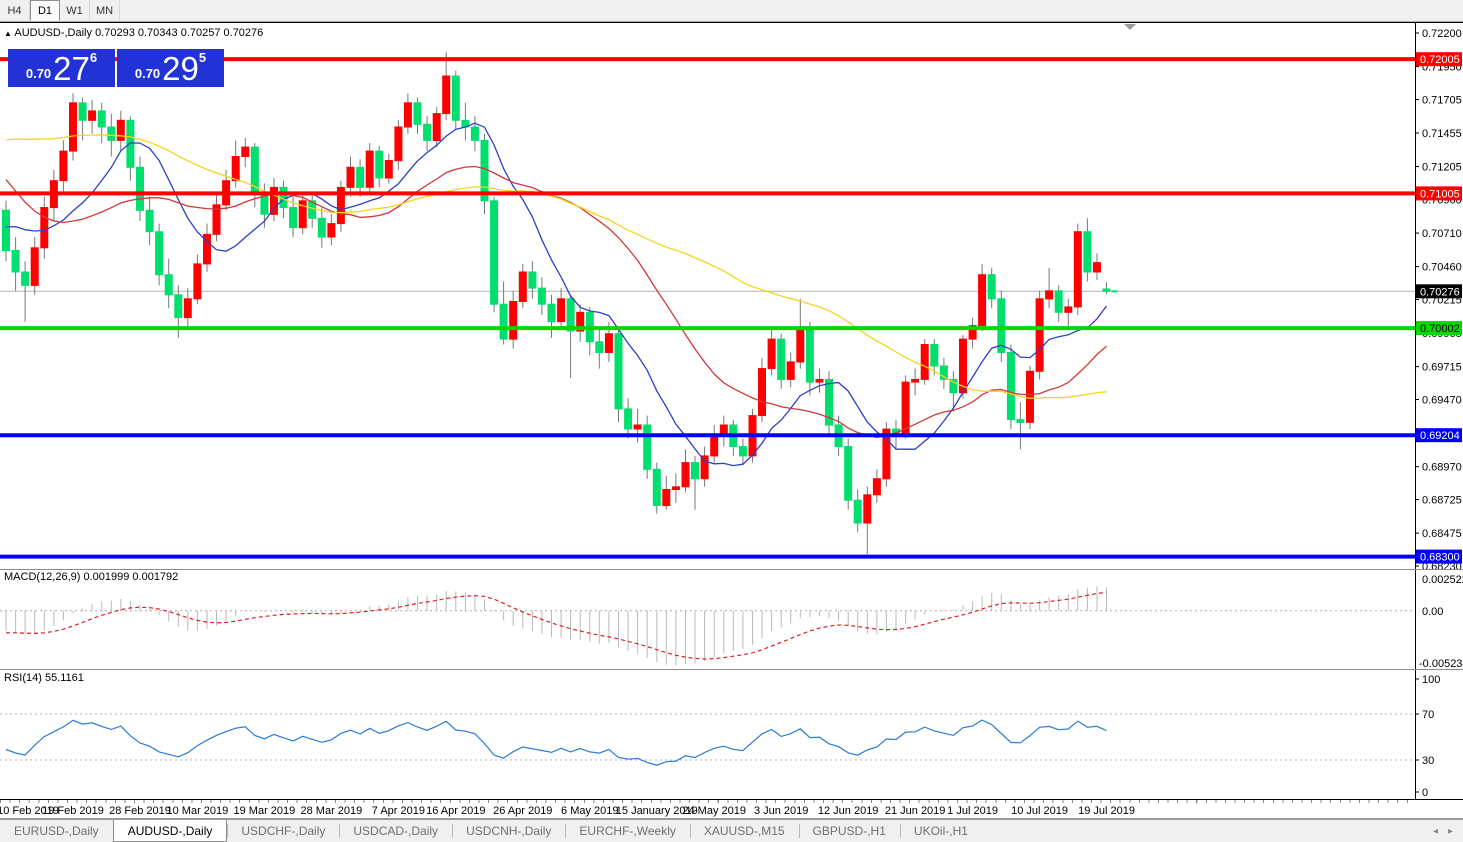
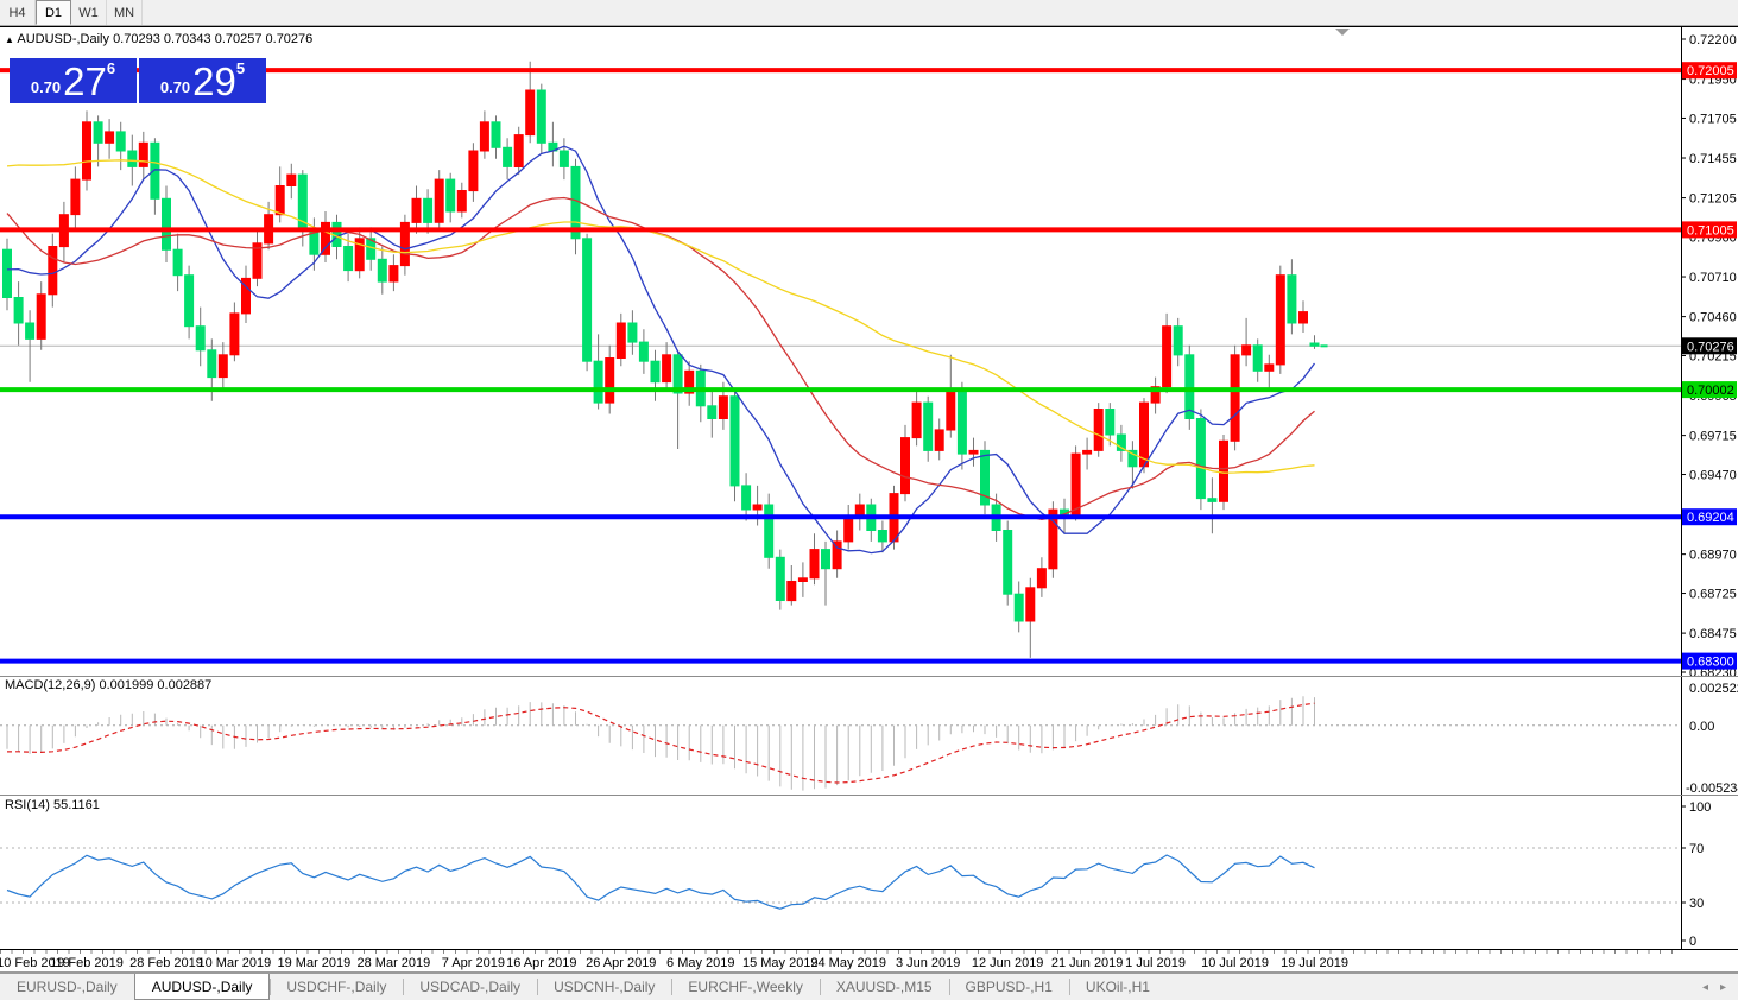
  H4
  D1
  W1
  MN
  ▲ AUDUSD-,Daily 0.70293 0.70343 0.70257 0.70276
  0.70
  27
  6
  0.70
  29
  5
  0.72200
  0.71950
  0.71705
  0.71455
  0.71205
  0.70960
  0.70710
  0.70460
  0.70215
  0.69715
  0.69470
  0.68970
  0.68725
  0.68475
  0.68230
  0.72005
  0.71005
  0.70002
  0.69204
  0.68300
  0.70276
- MACD(12,26,9) 0.001999 0.001792
+ MACD(12,26,9) 0.001999 0.002887
  0.00252
  0.00
  -0.00523
  RSI(14) 55.1161
  100
  70
  30
  0
  10 Feb 2019
  19 Feb 2019
  28 Feb 2019
  10 Mar 2019
  19 Mar 2019
  28 Mar 2019
  7 Apr 2019
  16 Apr 2019
  26 Apr 2019
  6 May 2019
- 15 January 2019
+ 15 May 2019
  24 May 2019
  3 Jun 2019
  12 Jun 2019
  21 Jun 2019
  1 Jul 2019
  10 Jul 2019
  19 Jul 2019
  EURUSD-,Daily
  AUDUSD-,Daily
  USDCHF-,Daily
  USDCAD-,Daily
  USDCNH-,Daily
  EURCHF-,Weekly
  XAUUSD-,M15
  GBPUSD-,H1
  UKOil-,H1
  ◂
  ▸
